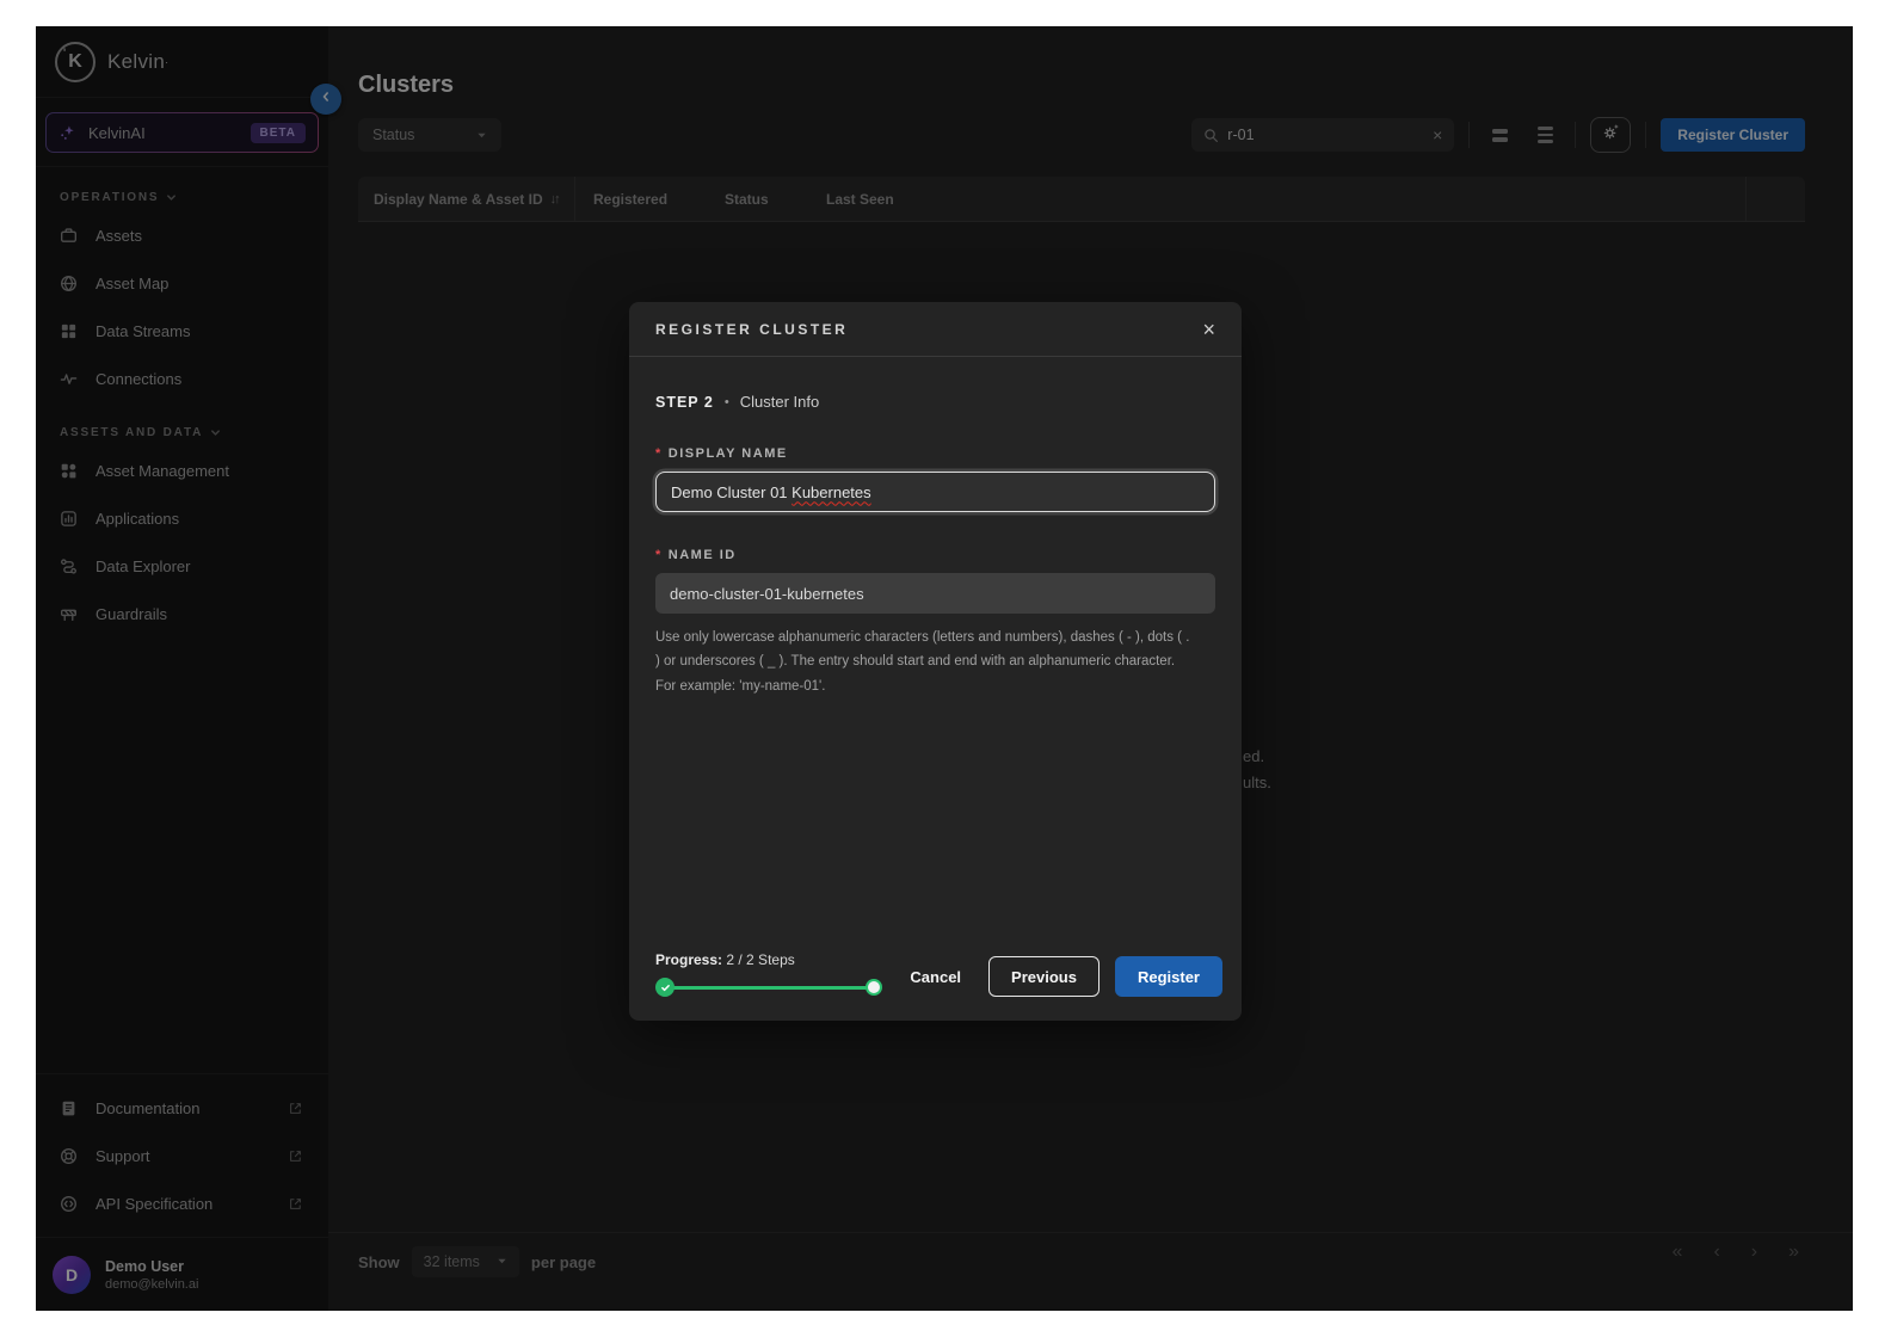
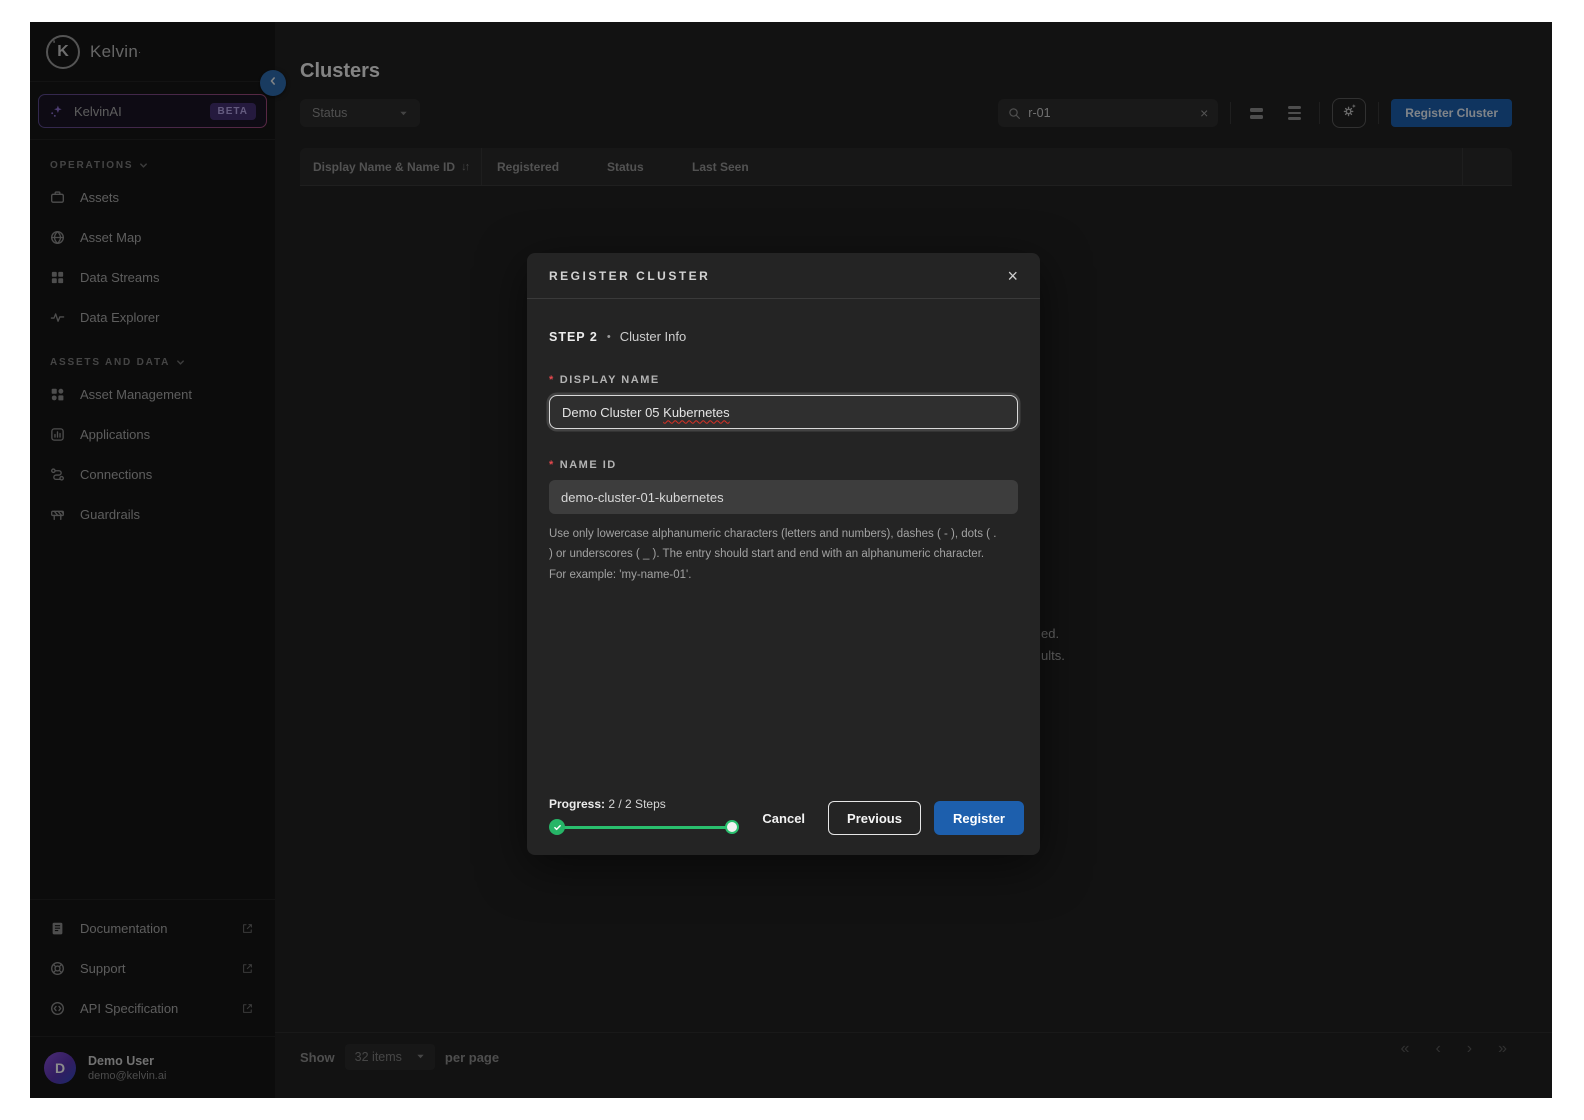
  '
  K
  Kelvin·
  KelvinAI
  BETA
  OPERATIONS
  Assets
  Asset Map
  Data Streams
- Connections
+ Data Explorer
  ASSETS AND DATA
  Asset Management
  Applications
- Data Explorer
+ Connections
  Guardrails
  Documentation
  Support
  API Specification
  D
  Demo User
  demo@kelvin.ai
  Clusters
  Status
  r-01
  ×
  Register Cluster
- Display Name & Asset ID
+ Display Name & Name ID
  ↓↑
  Registered
  Status
  Last Seen
  ed.
  ults.
  Show
  32 items
  per page
  «
  ‹
  ›
  »
  REGISTER CLUSTER
  ×
  STEP 2
  •
  Cluster Info
  * DISPLAY NAME
- Demo Cluster 01 Kubernetes
+ Demo Cluster 05 Kubernetes
  * NAME ID
  demo-cluster-01-kubernetes
  Use only lowercase alphanumeric characters (letters and numbers), dashes ( - ), dots ( . ) or underscores ( _ ). The entry should start and end with an alphanumeric character. For example: 'my-name-01'.
  Progress: 2 / 2 Steps
  Cancel
  Previous
  Register
